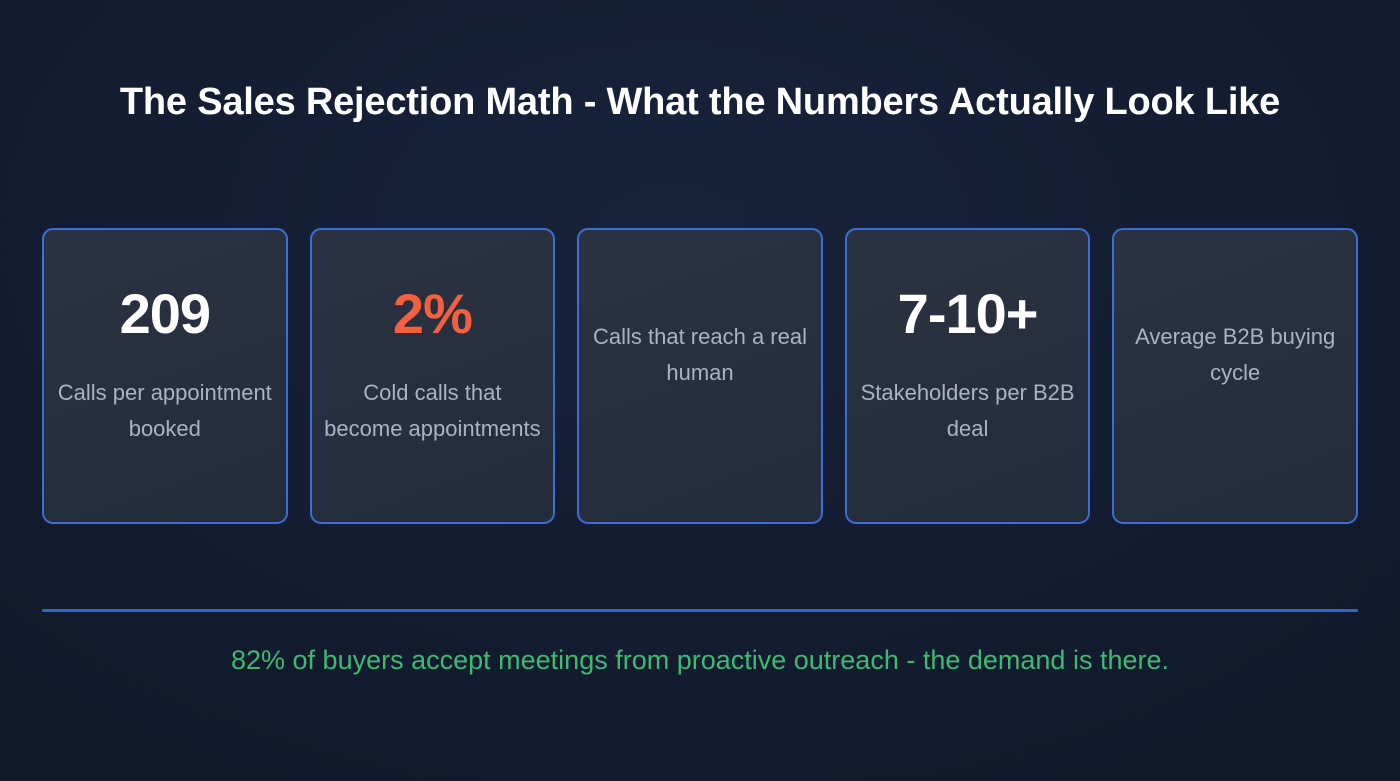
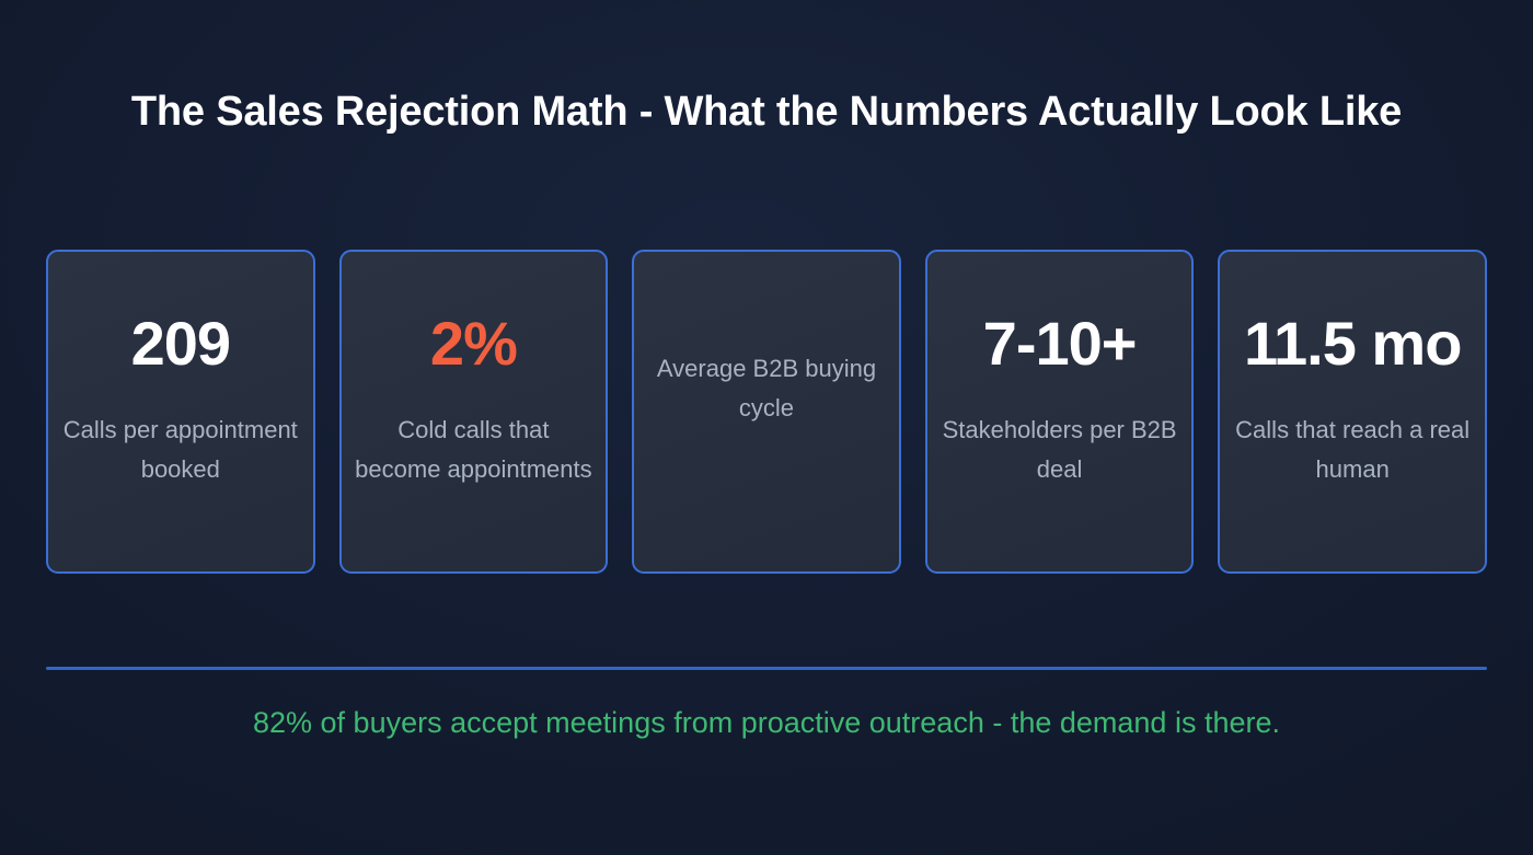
  The Sales Rejection Math - What the Numbers Actually Look Like
  209
  Calls per appointment booked
  2%
  Cold calls that become appointments
- Calls that reach a real human
+ Average B2B buying cycle
  7-10+
  Stakeholders per B2B deal
+ 11.5 mo
- Average B2B buying cycle
+ Calls that reach a real human
  82% of buyers accept meetings from proactive outreach - the demand is there.
